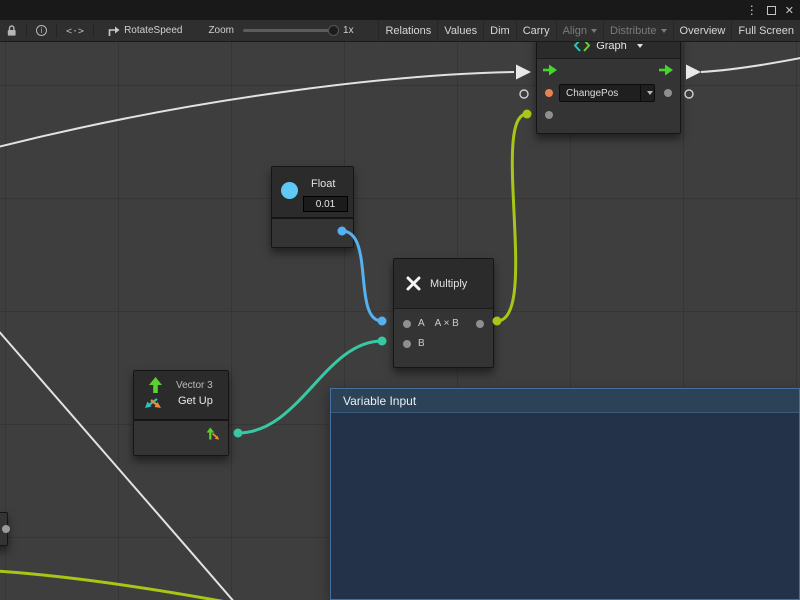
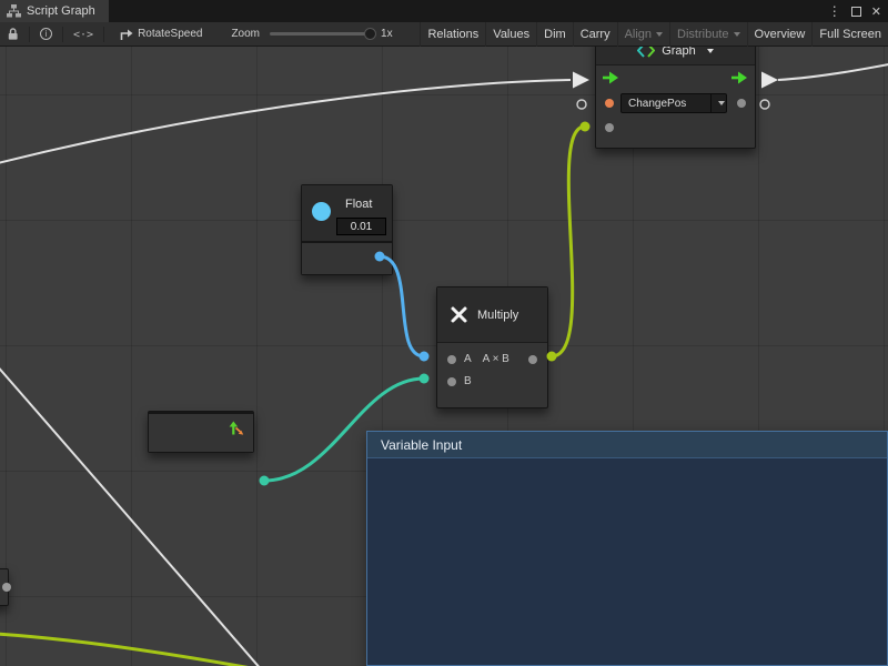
  Variable Input
  Graph
  ChangePos
  Float
  0.01
  Multiply
  A
  A × B
  B
- Vector 3
- Get Up
  RotateSpeed
  Zoom
  1x
  Relations
  Values
  Dim
  Carry
  Align
  Distribute
  Overview
  Full Screen
+ Script Graph
